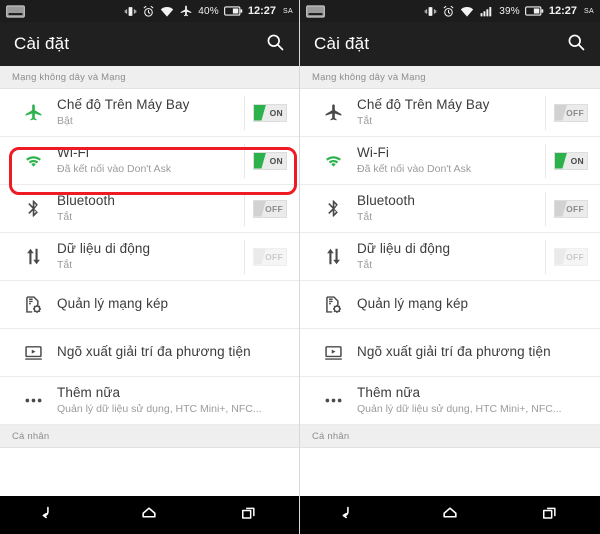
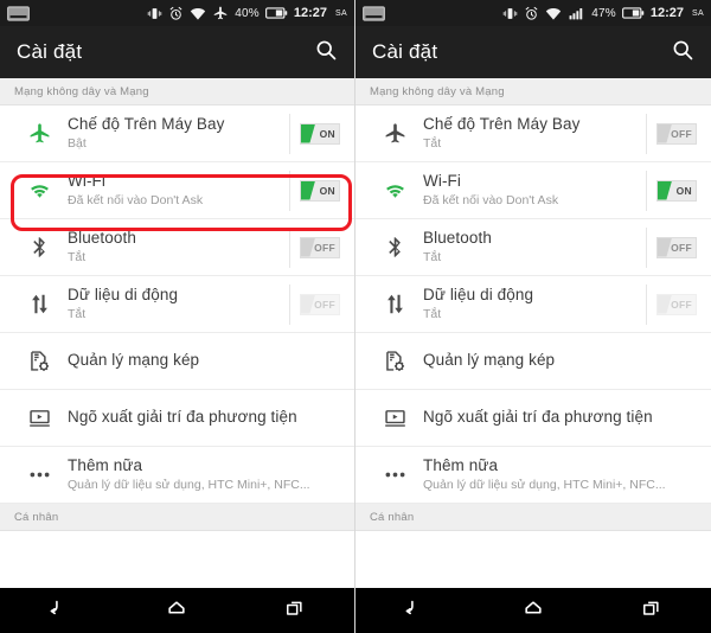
  40%
  12:27
  Cài đặt
  Mạng không dây và Mạng
  Chế độ Trên Máy Bay
  Bật
  ON
  Wi-Fi
  Đã kết nối vào Don't Ask
  ON
  Bluetooth
  Tắt
  OFF
  Dữ liệu di động
  Tắt
  OFF
  Quản lý mạng kép
  Ngõ xuất giải trí đa phương tiện
  Thêm nữa
  Quản lý dữ liệu sử dụng, HTC Mini+, NFC...
  Cá nhân
- 39%
+ 47%
  12:27
  Cài đặt
  Mạng không dây và Mạng
  Chế độ Trên Máy Bay
  Tắt
  OFF
  Wi-Fi
  Đã kết nối vào Don't Ask
  ON
  Bluetooth
  Tắt
  OFF
  Dữ liệu di động
  Tắt
  OFF
  Quản lý mạng kép
  Ngõ xuất giải trí đa phương tiện
  Thêm nữa
  Quản lý dữ liệu sử dụng, HTC Mini+, NFC...
  Cá nhân
